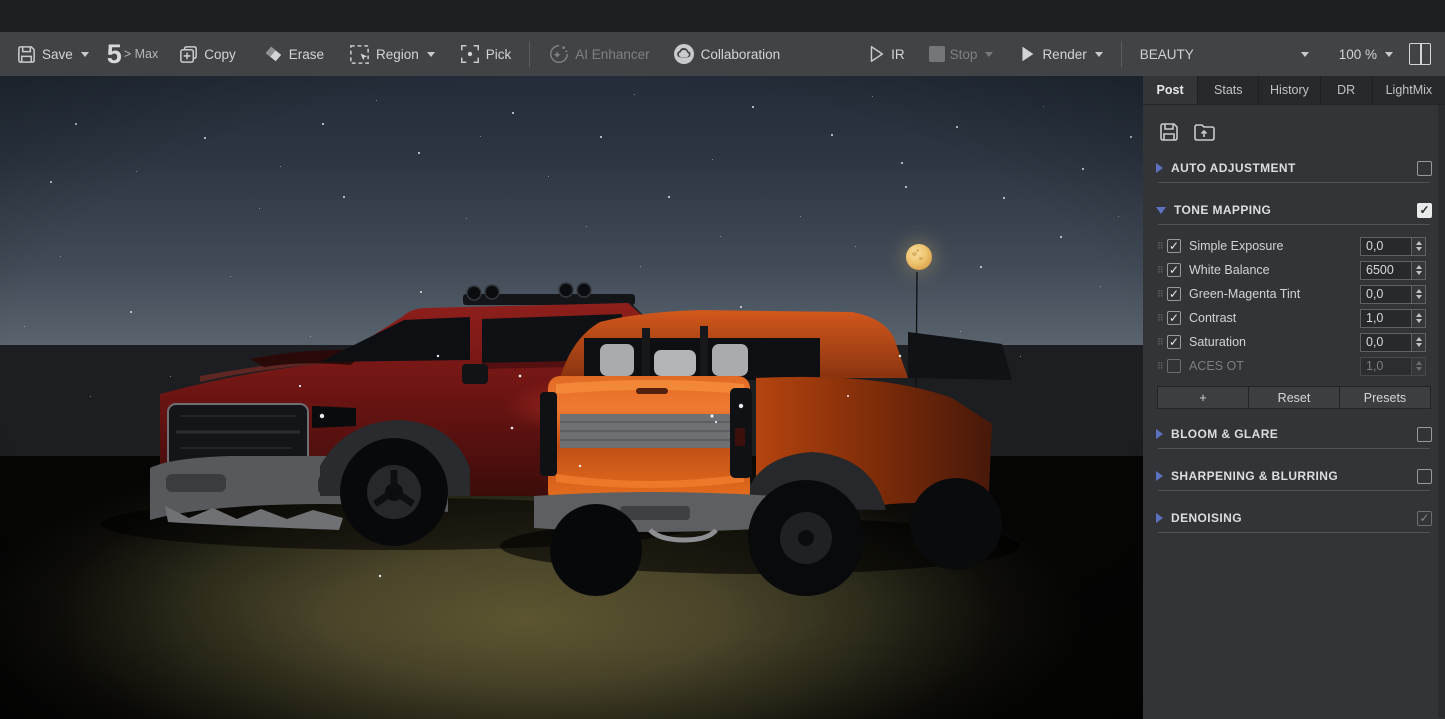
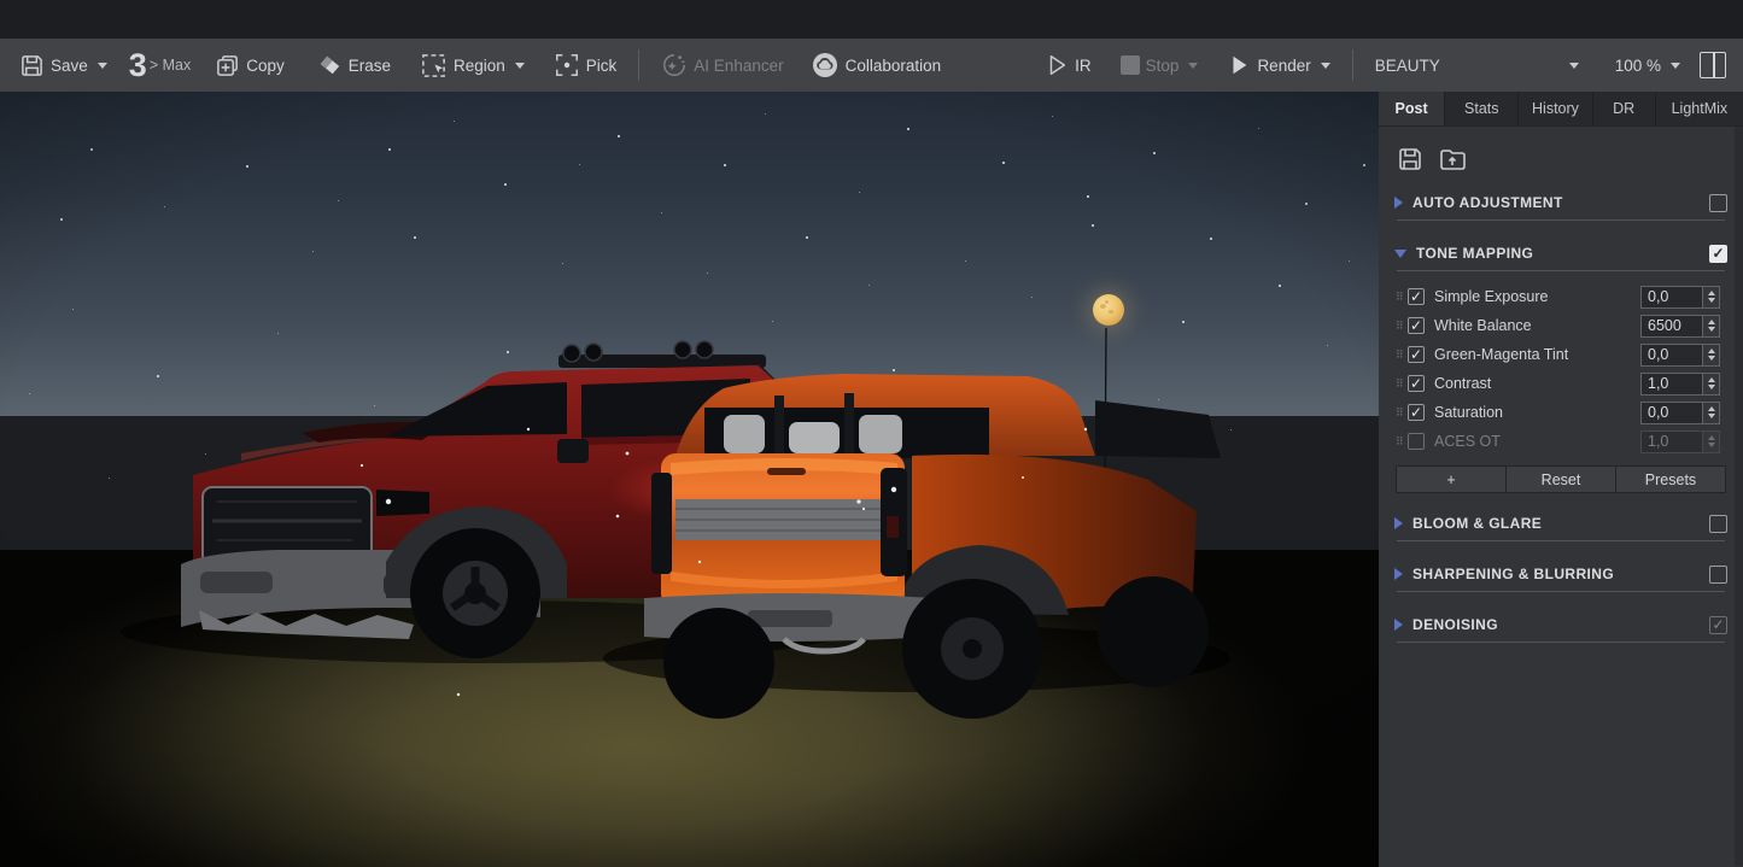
  Save
- 5
+ 3
  > Max
  Copy
  Erase
  Region
  Pick
  AI Enhancer
  Collaboration
  IR
  Stop
  Render
  BEAUTY
  100 %
  Post
  Stats
  History
  DR
  LightMix
  AUTO ADJUSTMENT
  TONE MAPPING
  ✓
  ⠿
  ✓
  Simple Exposure
  0,0
  ⠿
  ✓
  White Balance
  6500
  ⠿
  ✓
  Green-Magenta Tint
  0,0
  ⠿
  ✓
  Contrast
  1,0
  ⠿
  ✓
  Saturation
  0,0
  ⠿
  ACES OT
  1,0
  +
  Reset
  Presets
  BLOOM & GLARE
  SHARPENING & BLURRING
  DENOISING
  ✓
